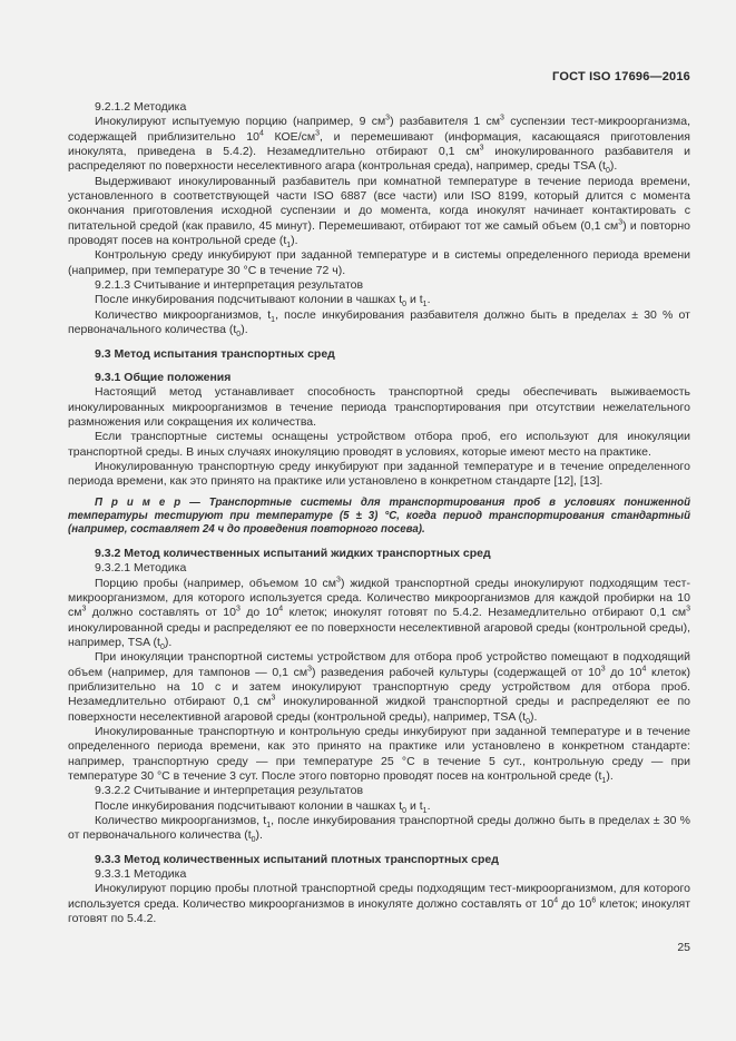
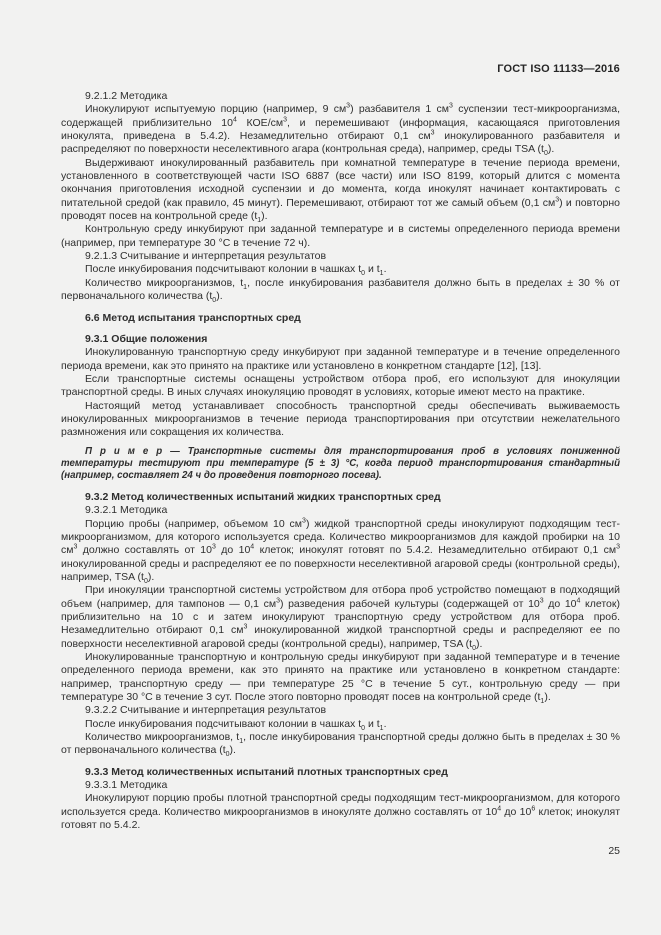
- ГОСТ ISO 17696—2016
+ ГОСТ ISO 11133—2016
  9.2.1.2 Методика
  Инокулируют испытуемую порцию (например, 9 см ) разбавителя 1 см суспензии тест-микроорганизма, содержащей приблизительно 10 КОЕ/см , и перемешивают (информация, касающаяся приготовления инокулята, приведена в 5.4.2). Незамедлительно отбирают 0,1 см инокулированного разбавителя и распределяют по поверхности неселективного агара (контрольная среда), например, среды TSA (t ).
  Выдерживают инокулированный разбавитель при комнатной температуре в течение периода времени, установленного в соответствующей части ISO 6887 (все части) или ISO 8199, который длится с момента окончания приготовления исходной суспензии и до момента, когда инокулят начинает контактировать с питательной средой (как правило, 45 минут). Перемешивают, отбирают тот же самый объем (0,1 см ) и повторно проводят посев на контрольной среде (t ).
  Контрольную среду инкубируют при заданной температуре и в системы определенного периода времени (например, при температуре 30 °С в течение 72 ч).
  9.2.1.3 Считывание и интерпретация результатов
  После инкубирования подсчитывают колонии в чашках t и t .
  Количество микроорганизмов, t , после инкубирования разбавителя должно быть в пределах ± 30 % от первоначального количества (t ).
- 9.3 Метод испытания транспортных сред
+ 6.6 Метод испытания транспортных сред
  9.3.1 Общие положения
- Настоящий метод устанавливает способность транспортной среды обеспечивать выживаемость инокулированных микроорганизмов в течение периода транспортирования при отсутствии нежелательного размножения или сокращения их количества.
+ Инокулированную транспортную среду инкубируют при заданной температуре и в течение определенного периода времени, как это принято на практике или установлено в конкретном стандарте [12], [13].
  Если транспортные системы оснащены устройством отбора проб, его используют для инокуляции транспортной среды. В иных случаях инокуляцию проводят в условиях, которые имеют место на практике.
- Инокулированную транспортную среду инкубируют при заданной температуре и в течение определенного периода времени, как это принято на практике или установлено в конкретном стандарте [12], [13].
+ Настоящий метод устанавливает способность транспортной среды обеспечивать выживаемость инокулированных микроорганизмов в течение периода транспортирования при отсутствии нежелательного размножения или сокращения их количества.
  П р и м е р — Транспортные системы для транспортирования проб в условиях пониженной температуры тестируют при температуре (5 ± 3) °С, когда период транспортирования стандартный (например, составляет 24 ч до проведения повторного посева).
  9.3.2 Метод количественных испытаний жидких транспортных сред
  9.3.2.1 Методика
  Порцию пробы (например, объемом 10 см ) жидкой транспортной среды инокулируют подходящим тест-микроорганизмом, для которого используется среда. Количество микроорганизмов для каждой пробирки на 10 см должно составлять от 10 до 10 клеток; инокулят готовят по 5.4.2. Незамедлительно отбирают 0,1 см инокулированной среды и распределяют ее по поверхности неселективной агаровой среды (контрольной среды), например, TSA (t ).
  При инокуляции транспортной системы устройством для отбора проб устройство помещают в подходящий объем (например, для тампонов — 0,1 см ) разведения рабочей культуры (содержащей от 10 до 10 клеток) приблизительно на 10 с и затем инокулируют транспортную среду устройством для отбора проб. Незамедлительно отбирают 0,1 см инокулированной жидкой транспортной среды и распределяют ее по поверхности неселективной агаровой среды (контрольной среды), например, TSA (t ).
  Инокулированные транспортную и контрольную среды инкубируют при заданной температуре и в течение определенного периода времени, как это принято на практике или установлено в конкретном стандарте: например, транспортную среду — при температуре 25 °С в течение 5 сут., контрольную среду — при температуре 30 °С в течение 3 сут. После этого повторно проводят посев на контрольной среде (t ).
  9.3.2.2 Считывание и интерпретация результатов
  После инкубирования подсчитывают колонии в чашках t и t .
  Количество микроорганизмов, t , после инкубирования транспортной среды должно быть в пределах ± 30 % от первоначального количества (t ).
  9.3.3 Метод количественных испытаний плотных транспортных сред
  9.3.3.1 Методика
  Инокулируют порцию пробы плотной транспортной среды подходящим тест-микроорганизмом, для которого используется среда. Количество микроорганизмов в инокуляте должно составлять от 10 до 10 клеток; инокулят готовят по 5.4.2.
  25
